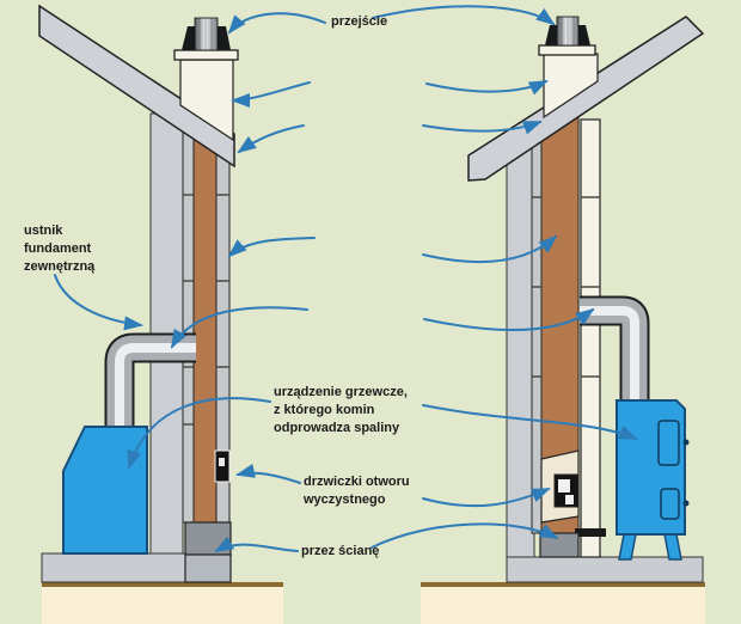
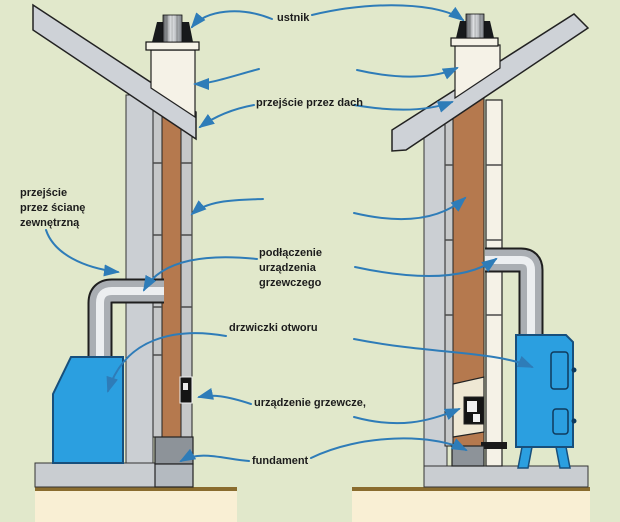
- przejście
+ ustnik
+ przejście przez dach
+ podłączenie
+ urządzenia
+ grzewczego
- urządzenie grzewcze,
+ drzwiczki otworu
- z którego komin
- odprowadza spaliny
- drzwiczki otworu
+ urządzenie grzewcze,
- wyczystnego
- przez ścianę
+ fundament
- ustnik
+ przejście
- fundament
+ przez ścianę
  zewnętrzną
